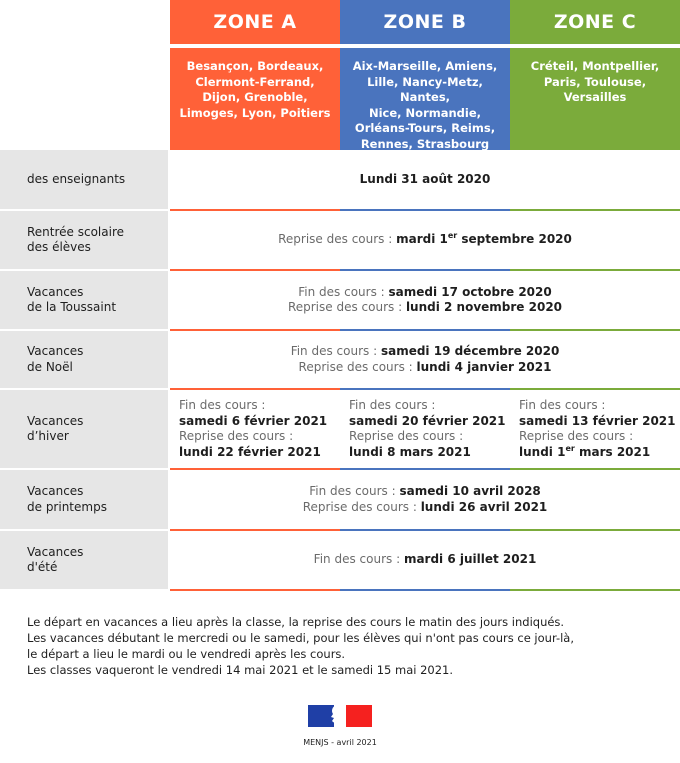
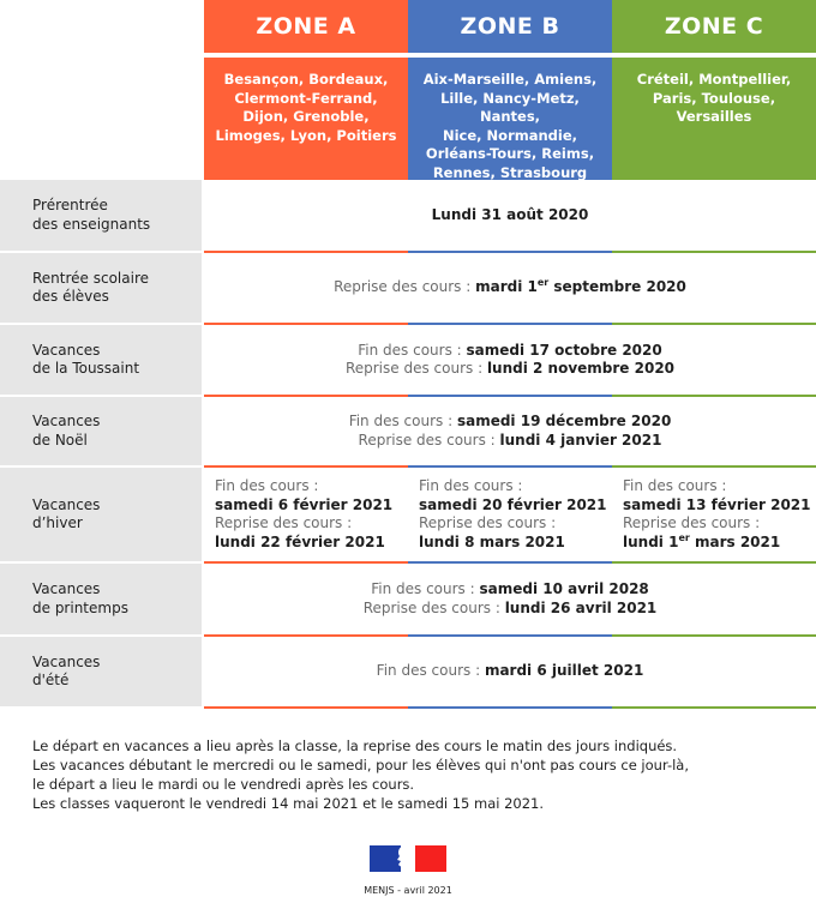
  ZONE A
  Besançon, Bordeaux,
  Clermont-Ferrand,
  Dijon, Grenoble,
  Limoges, Lyon, Poitiers
  ZONE B
  Aix-Marseille, Amiens,
  Lille, Nancy-Metz, Nantes,
  Nice, Normandie,
  Orléans-Tours, Reims,
  Rennes, Strasbourg
  ZONE C
  Créteil, Montpellier,
  Paris, Toulouse,
  Versailles
+ Prérentrée
  des enseignants
  Lundi 31 août 2020
  Rentrée scolaire
  des élèves
  Reprise des cours : mardi 1er septembre 2020
  Vacances
  de la Toussaint
  Fin des cours : samedi 17 octobre 2020
  Reprise des cours : lundi 2 novembre 2020
  Vacances
  de Noël
  Fin des cours : samedi 19 décembre 2020
  Reprise des cours : lundi 4 janvier 2021
  Vacances
  d’hiver
  Fin des cours :
  samedi 6 février 2021
  Reprise des cours :
  lundi 22 février 2021
  Fin des cours :
  samedi 20 février 2021
  Reprise des cours :
  lundi 8 mars 2021
  Fin des cours :
  samedi 13 février 2021
  Reprise des cours :
  lundi 1er mars 2021
  Vacances
  de printemps
  Fin des cours : samedi 10 avril 2028
  Reprise des cours : lundi 26 avril 2021
  Vacances
  d'été
  Fin des cours : mardi 6 juillet 2021
  Le départ en vacances a lieu après la classe, la reprise des cours le matin des jours indiqués.
  Les vacances débutant le mercredi ou le samedi, pour les élèves qui n'ont pas cours ce jour-là,
  le départ a lieu le mardi ou le vendredi après les cours.
  Les classes vaqueront le vendredi 14 mai 2021 et le samedi 15 mai 2021.
  MENJS - avril 2021
